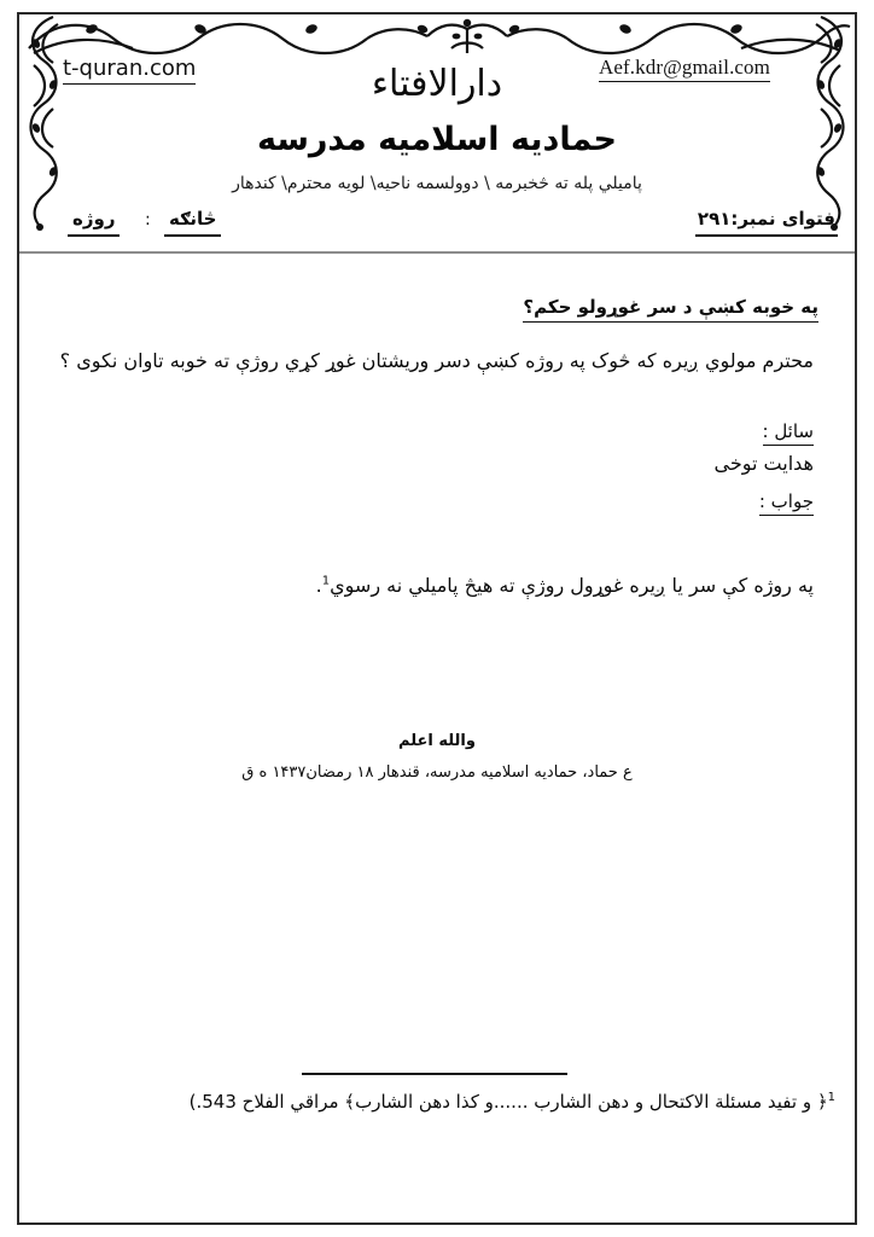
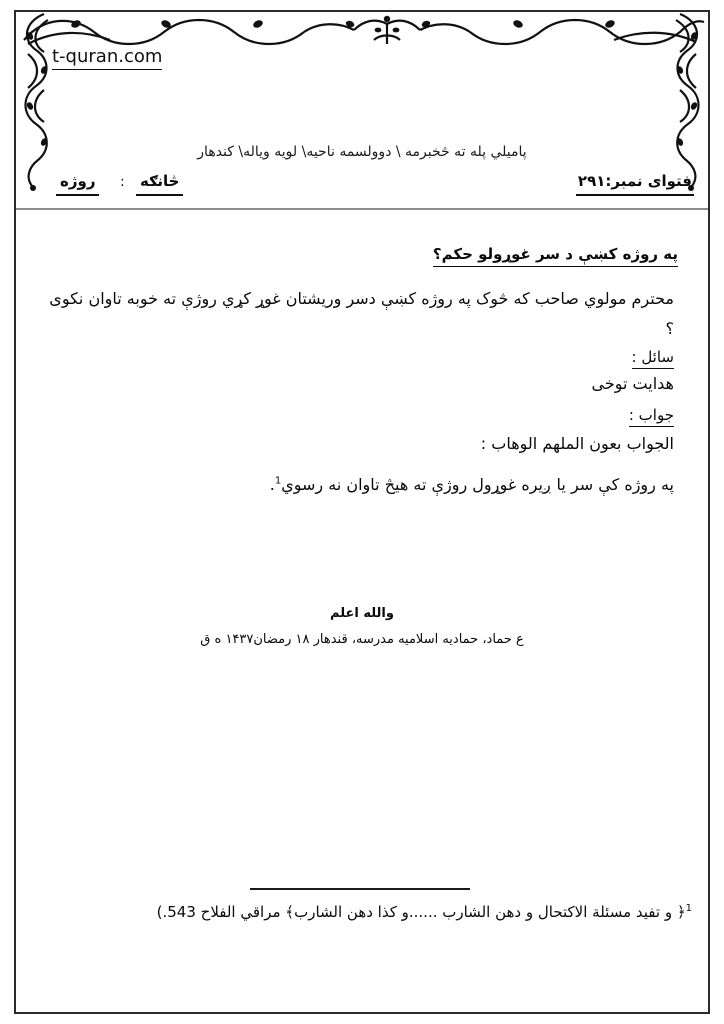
  t-quran.com
- Aef.kdr@gmail.com
- دارالافتاء
- حمادیه اسلامیه مدرسه
- پاميلي پله ته څخبرمه \ دوولسمه ناحيه\ لويه محترم\ كندهار
+ پاميلي پله ته څخبرمه \ دوولسمه ناحيه\ لويه وياله\ كندهار
  فتوای نمبر:۲۹۱
  څانګه
  :
  روژه
- په خوبه کښې د سر غوړولو حکم؟
+ په روژه کښې د سر غوړولو حکم؟
- محترم مولوي ږیره که څوک په روژه کښې دسر وريشتان غوړ کړي روژې ته خوبه تاوان نکوی ؟
+ محترم مولوي صاحب که څوک په روژه کښې دسر وريشتان غوړ کړي روژې ته خوبه تاوان نکوی ؟
  سائل :
  هدایت توخی
  جواب :
+ الجواب بعون الملهم الوهاب :
- په روژه کې سر یا ږیره غوړول روژې ته هیڅ پاميلي نه رسوي1.
+ په روژه کې سر یا ږیره غوړول روژې ته هیڅ تاوان نه رسوي1.
  والله اعلم
  ع حماد، حمادیه اسلامیه مدرسه، قندهار ۱۸ رمضان۱۴۳۷ ه ق
  1﴿ و تفید مسئلة الاکتحال و دهن الشارب ......و کذا دهن الشارب﴾ مراقي الفلاح 543.)
